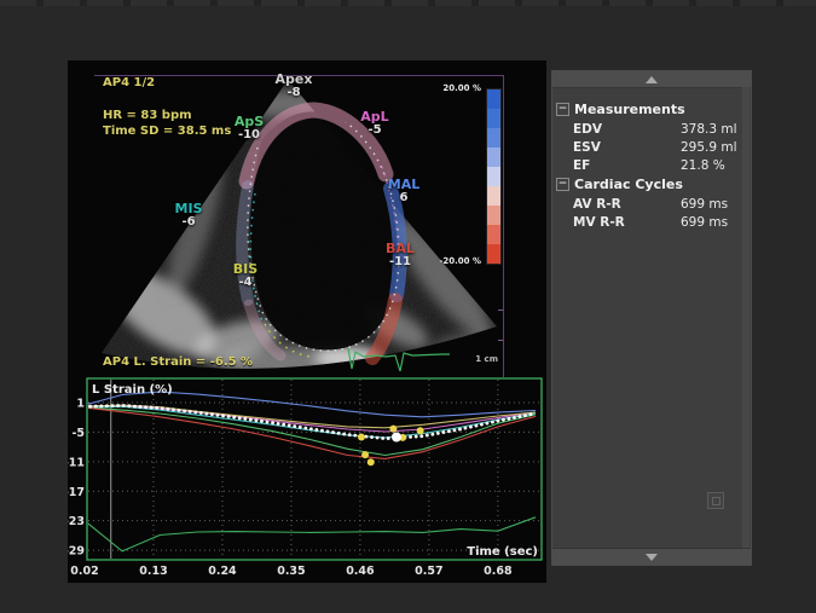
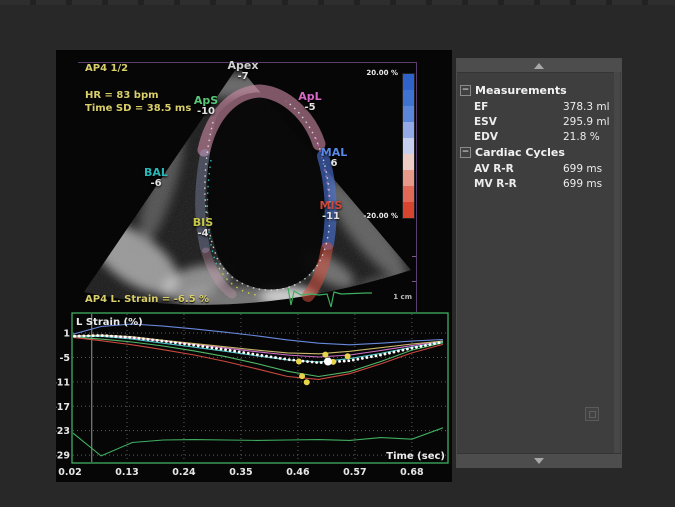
  AP4 1/2
  HR = 83 bpm
  Time SD = 38.5 ms
  AP4 L. Strain = -6.5 %
  20.00 %
  -20.00 %
  1 cm
  Apex
- -8
+ -7
  ApS
  -10
  ApL
  -5
- MIS
+ BAL
  -6
  MAL
  6
  BIS
  -4
- BAL
+ MIS
  -11
  1
  -5
  0.02
  0.13
  0.24
  0.35
  0.46
  0.57
  0.68
  L Strain (%)
  Time (sec)
  −
  Measurements
- EDV
+ EF
  378.3 ml
  ESV
  295.9 ml
- EF
+ EDV
  21.8 %
  −
  Cardiac Cycles
  AV R-R
  699 ms
  MV R-R
  699 ms
